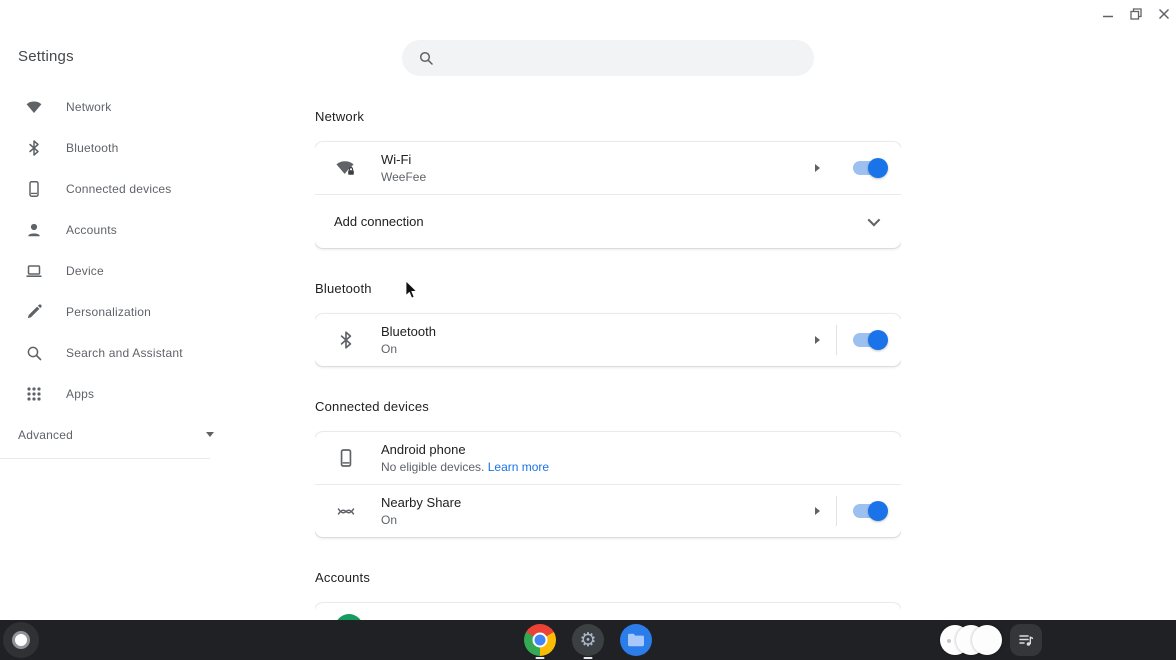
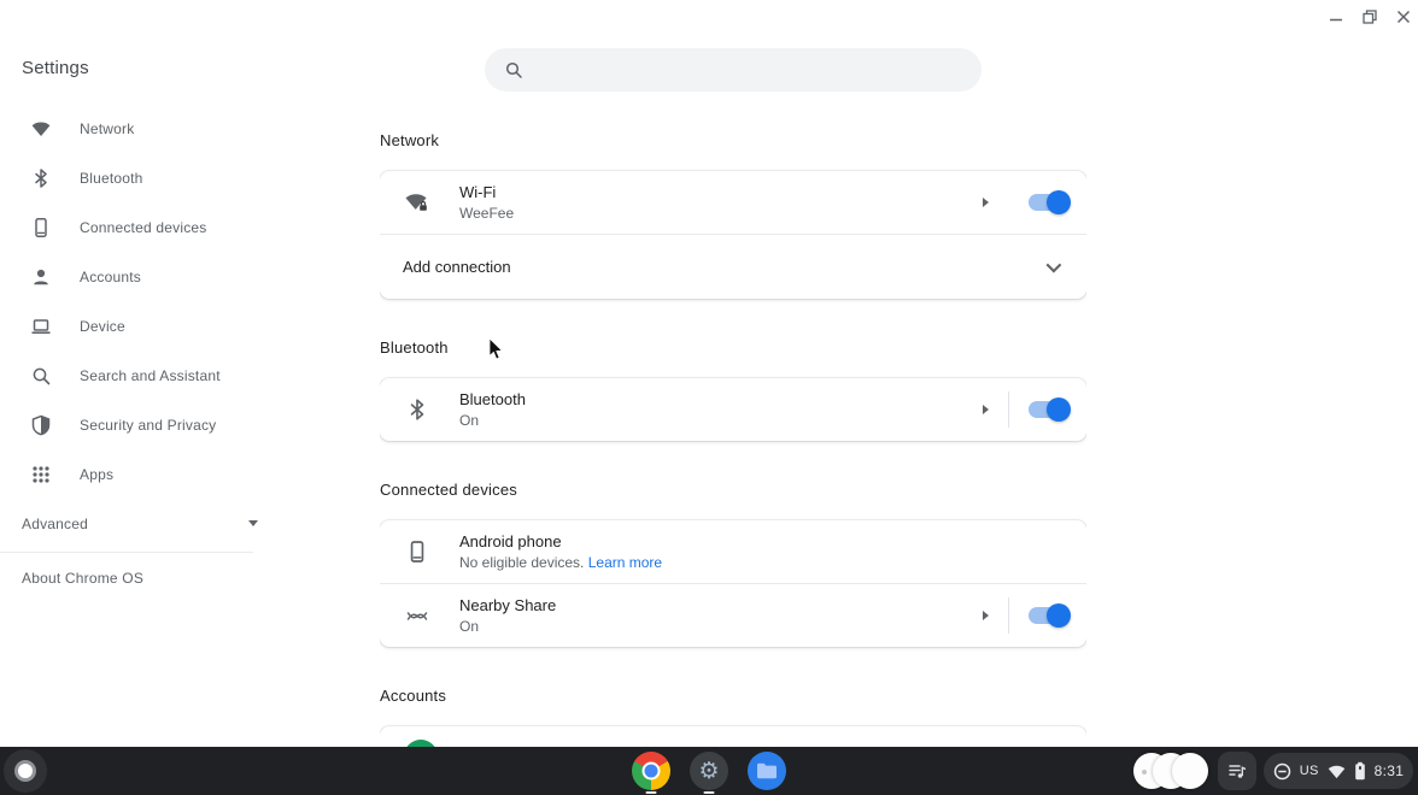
  Settings
  Network
  Bluetooth
  Connected devices
  Accounts
  Device
- Personalization
  Search and Assistant
+ Security and Privacy
  Apps
  Advanced
+ About Chrome OS
  Network
  Wi-Fi
  WeeFee
  Add connection
  Bluetooth
  Bluetooth
  On
  Connected devices
  Android phone
  No eligible devices. Learn more
  Nearby Share
  On
  Accounts
  ⚙
+ US
+ 8:31
